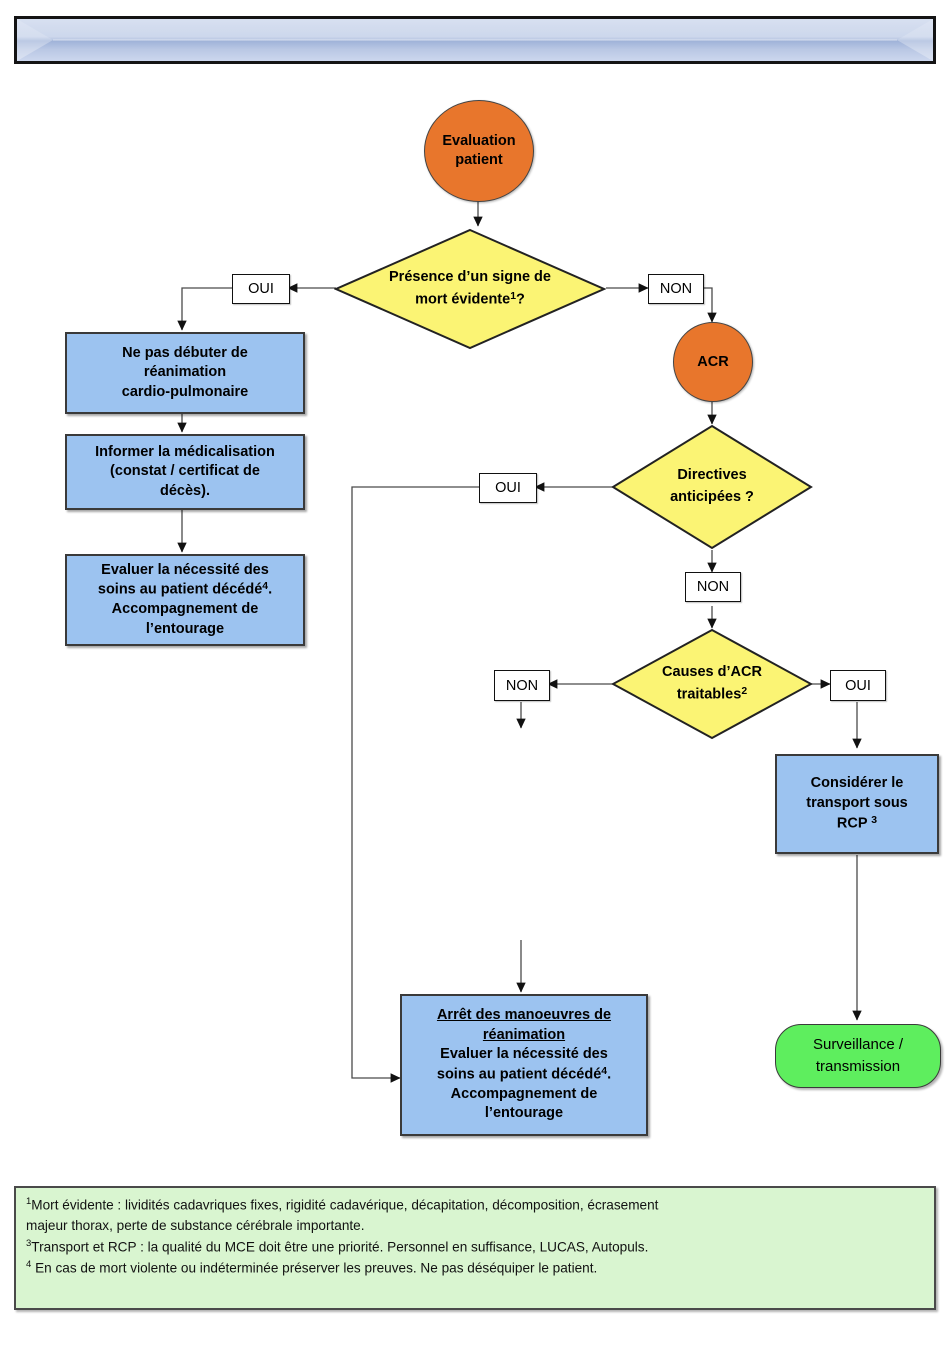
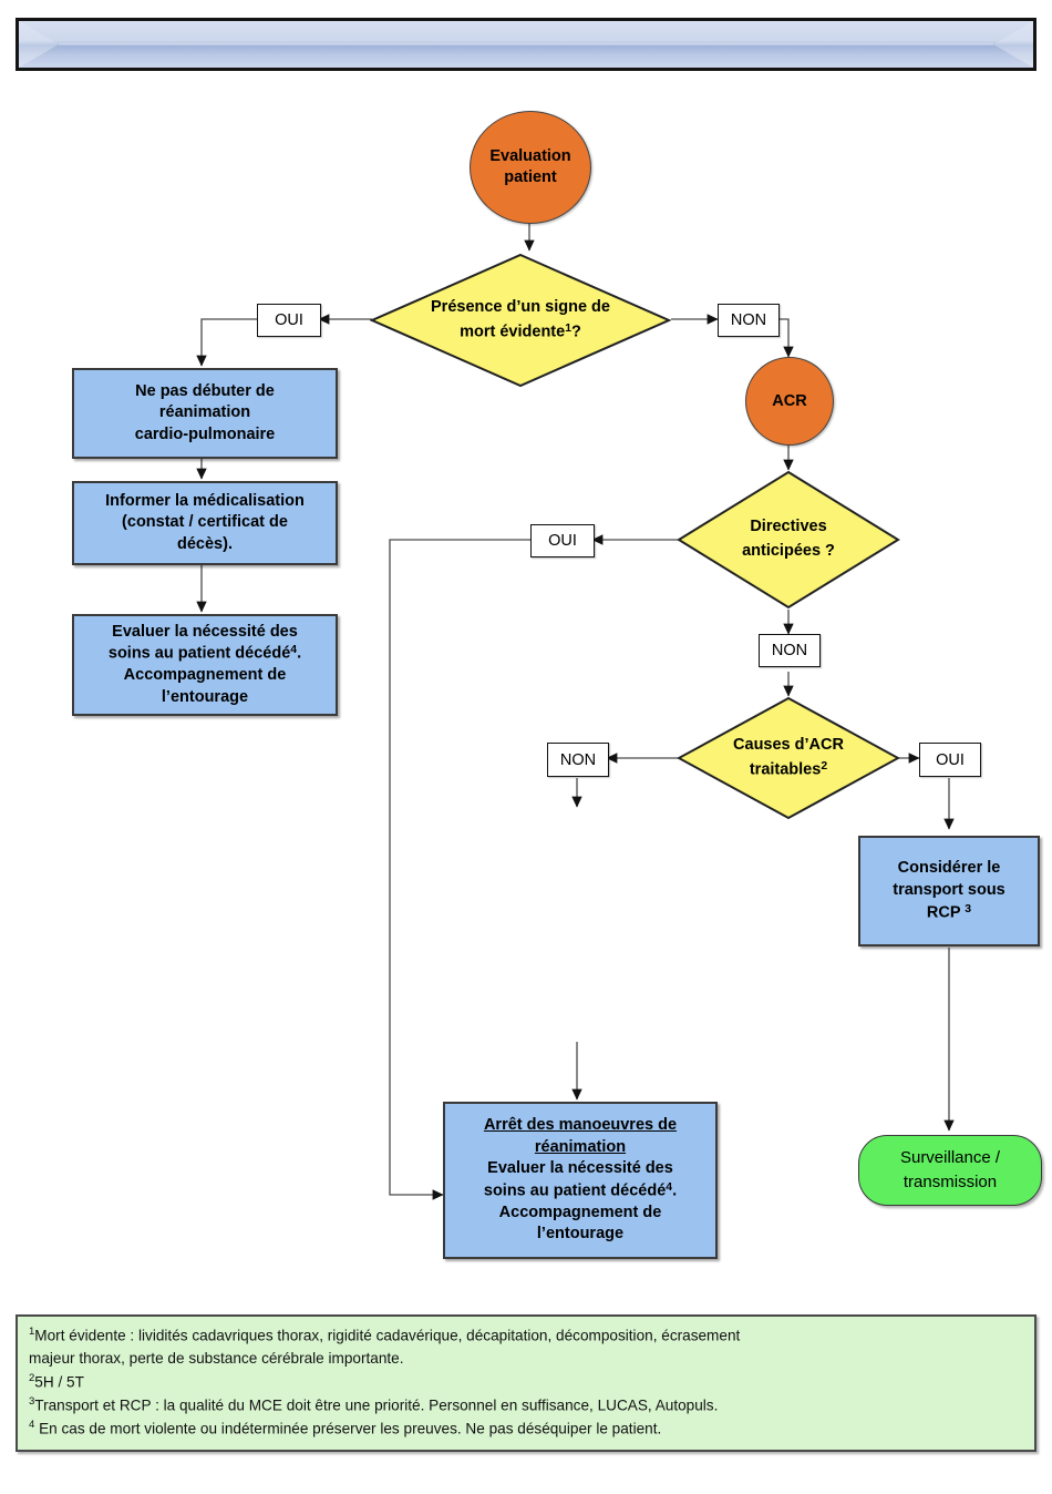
  Evaluation
  patient
  Présence d’un signe de
  mort évidente1?
  OUI
  NON
  ACR
  Ne pas débuter de
  réanimation
  cardio-pulmonaire
  Informer la médicalisation
  (constat / certificat de
  décès).
  Evaluer la nécessité des
  soins au patient décédé4.
  Accompagnement de
  l’entourage
  Directives
  anticipées ?
  OUI
  NON
  Causes d’ACR
  traitables2
  NON
  OUI
  Arrêt des manoeuvres de
  réanimation
  Evaluer la nécessité des
  soins au patient décédé4.
  Accompagnement de
  l’entourage
  Considérer le
  transport sous
  RCP 3
  Surveillance /
  transmission
- 1Mort évidente : lividités cadavriques fixes, rigidité cadavérique, décapitation, décomposition, écrasement
+ 1Mort évidente : lividités cadavriques thorax, rigidité cadavérique, décapitation, décomposition, écrasement
  majeur thorax, perte de substance cérébrale importante.
+ 25H / 5T
  3Transport et RCP : la qualité du MCE doit être une priorité. Personnel en suffisance, LUCAS, Autopuls.
  4 En cas de mort violente ou indéterminée préserver les preuves. Ne pas déséquiper le patient.
